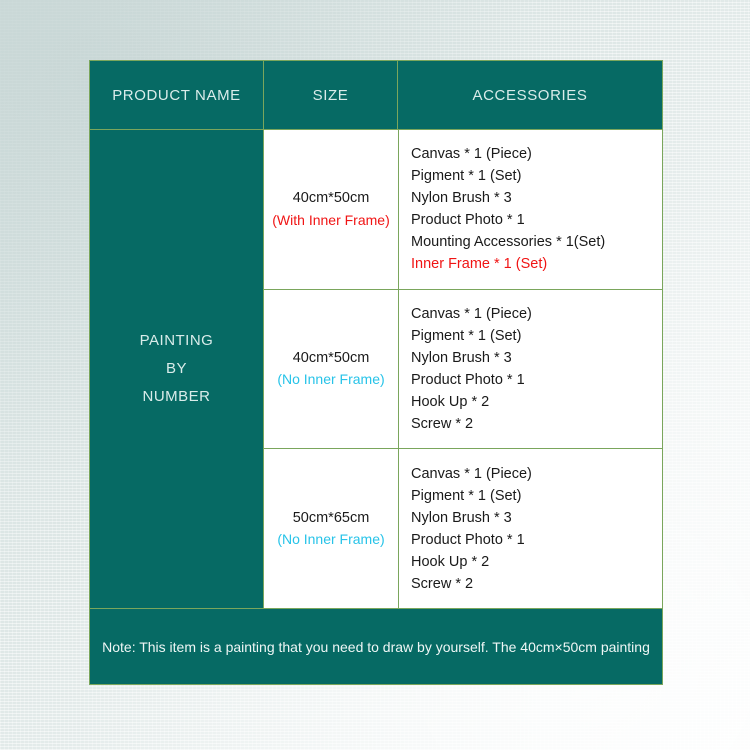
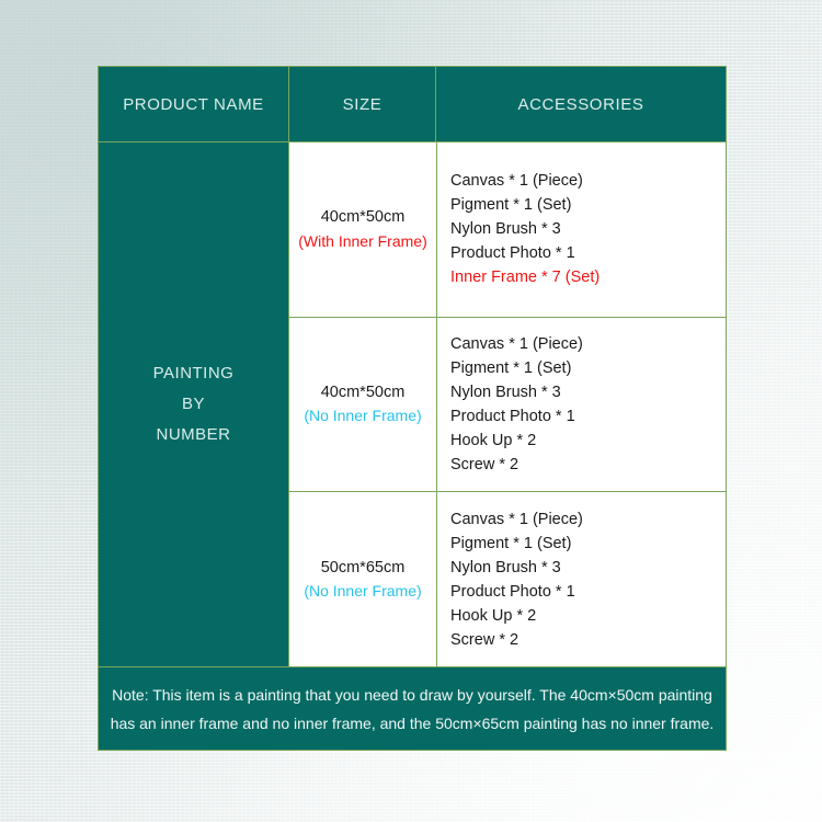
  PRODUCT NAME
  SIZE
  ACCESSORIES
  PAINTING
  BY
  NUMBER
  40cm*50cm
  (With Inner Frame)
  Canvas * 1 (Piece)
  Pigment * 1 (Set)
  Nylon Brush * 3
  Product Photo * 1
- Mounting Accessories * 1(Set)
- Inner Frame * 1 (Set)
+ Inner Frame * 7 (Set)
  40cm*50cm
  (No Inner Frame)
  Canvas * 1 (Piece)
  Pigment * 1 (Set)
  Nylon Brush * 3
  Product Photo * 1
  Hook Up * 2
  Screw * 2
  50cm*65cm
  (No Inner Frame)
  Canvas * 1 (Piece)
  Pigment * 1 (Set)
  Nylon Brush * 3
  Product Photo * 1
  Hook Up * 2
  Screw * 2
  Note: This item is a painting that you need to draw by yourself. The 40cm×50cm painting
+ has an inner frame and no inner frame, and the 50cm×65cm painting has no inner frame.
